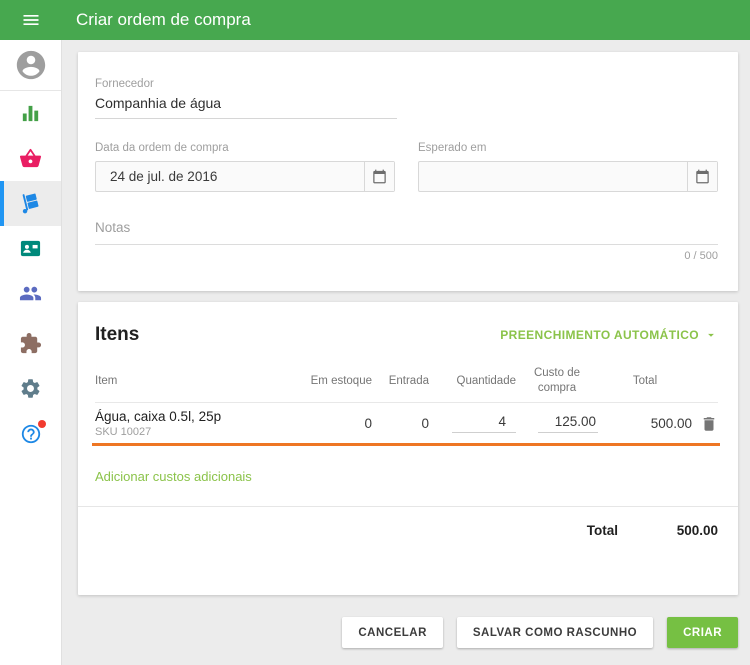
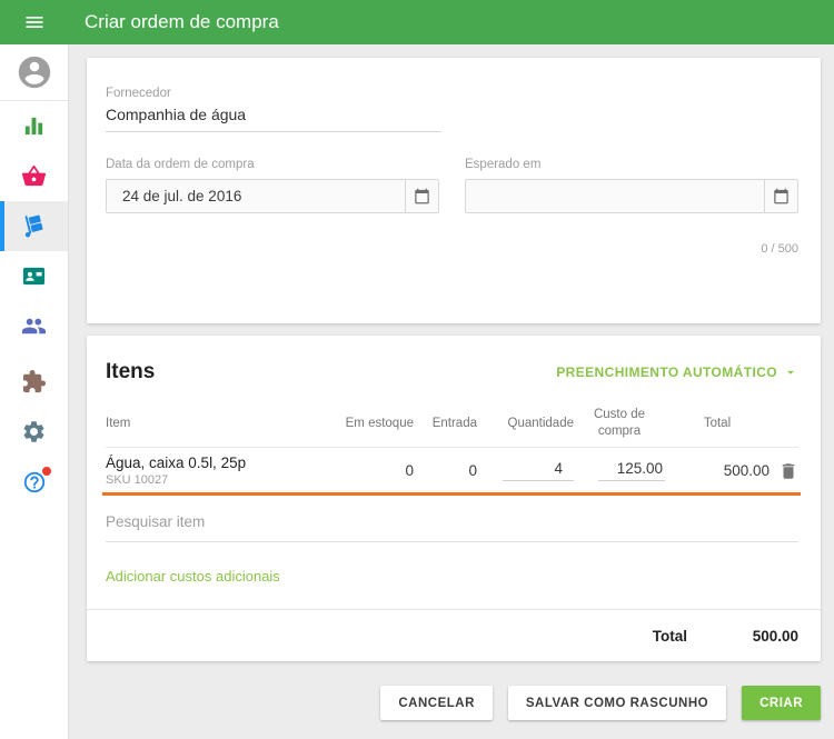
  Criar ordem de compra
  Fornecedor
  Companhia de água
  Data da ordem de compra
  24 de jul. de 2016
  Esperado em
- Notas
  0 / 500
  Itens
  PREENCHIMENTO AUTOMÁTICO
  Item
  Em estoque
  Entrada
  Quantidade
  Custo de compra
  Total
  Água, caixa 0.5l, 25p
  SKU 10027
  0
  0
  4
  125.00
  500.00
+ Pesquisar item
  Adicionar custos adicionais
  Total
  500.00
  CANCELAR
  SALVAR COMO RASCUNHO
  CRIAR
